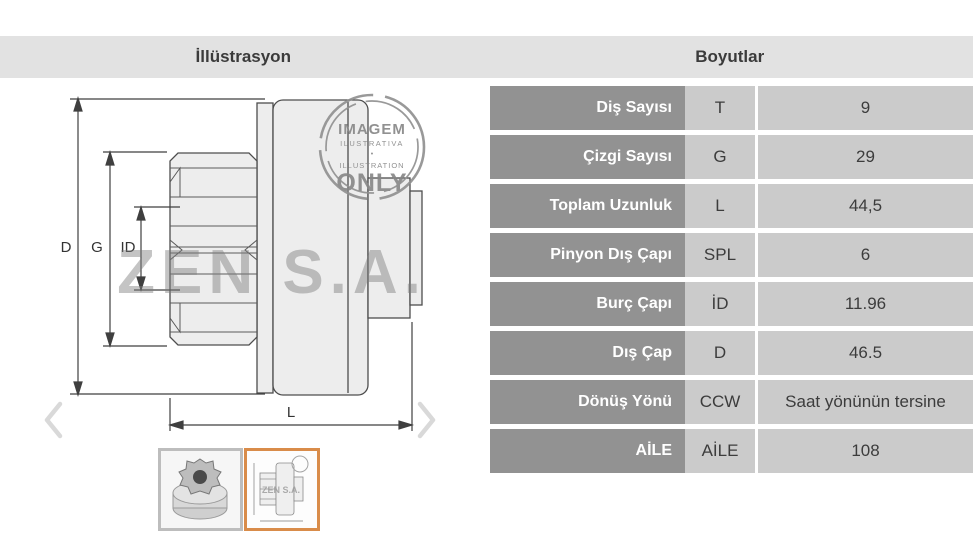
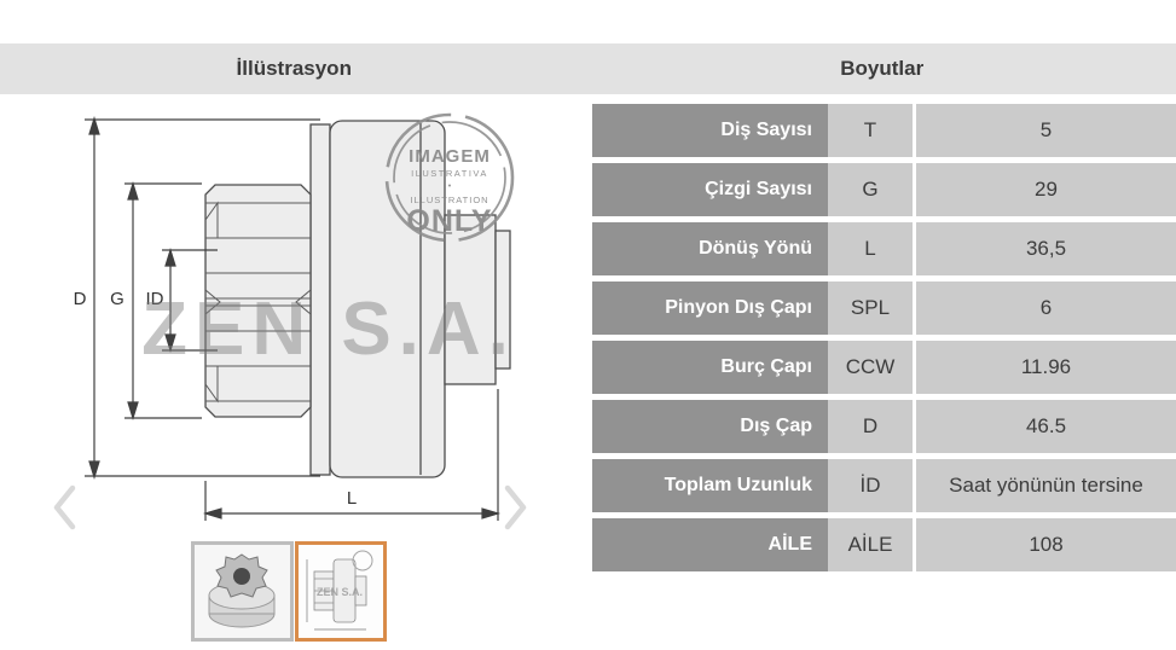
  İllüstrasyon
  Boyutlar
  D
  G
  ID
  L
  ZEN S.A.
  IMAGEM
  ILUSTRATIVA
  ILLUSTRATION
  ONLY
  ZEN S.A.
  Diş Sayısı
  T
- 9
+ 5
  Çizgi Sayısı
  G
  29
- Toplam Uzunluk
+ Dönüş Yönü
  L
- 44,5
+ 36,5
  Pinyon Dış Çapı
  SPL
  6
  Burç Çapı
- İD
+ CCW
  11.96
  Dış Çap
  D
  46.5
- Dönüş Yönü
+ Toplam Uzunluk
- CCW
+ İD
  Saat yönünün tersine
  AİLE
  AİLE
  108
